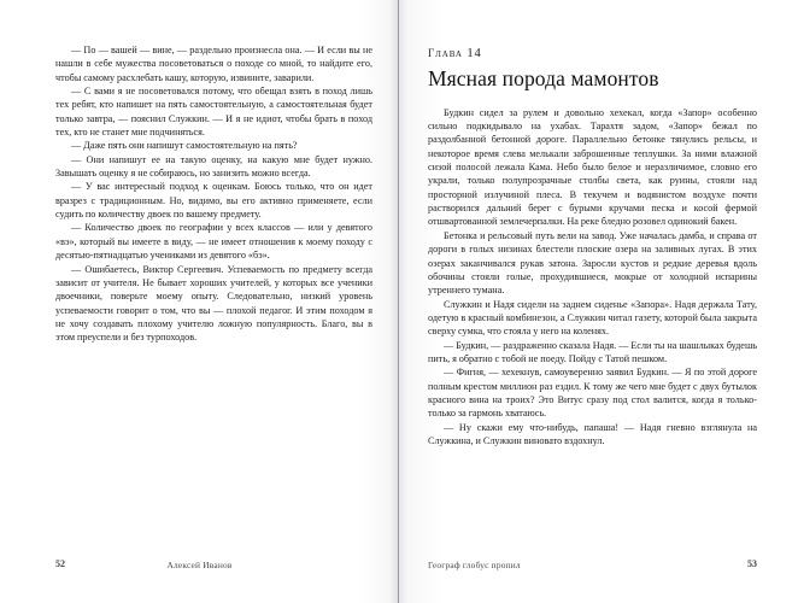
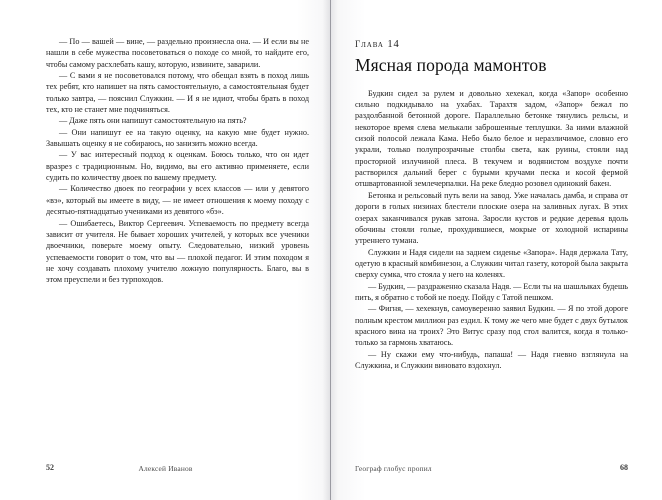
  — По — вашей — вине, — раздельно произнесла она. — И если в нашли в себе мужества посоветоваться о походе со мной, то найдите чтобы самому расхлебать кашу, которую, извините, заварили.
  — С вами я не посоветовался потому, что обещал взять в поход л тех ребят, кто напишет на пять самостоятельную, а самостоятельная б только завтра, — пояснил Служкин. — И я не идиот, чтобы брать в п тех, кто не станет мне подчиняться.
  — Даже пять они напишут самостоятельную на пять?
  — Они напишут ее на такую оценку, на какую мне будет ну Завышать оценку я не собираюсь, но занизить можно всегда.
  — У вас интересный подход к оценкам. Боюсь только, что он вразрез с традиционным. Но, видимо, вы его активно применяете, е судить по количеству двоек по вашему предмету.
  — Количество двоек по географии у всех классов — или у девя «вэ», который вы имеете в виду, — не имеет отношения к моему похо десятью-пятнадцатью учениками из девятого «бэ».
  — Ошибаетесь, Виктор Сергеевич. Успеваемость по предмету вс зависит от учителя. Не бывает хороших учителей, у которых все учен двоечники, поверьте моему опыту. Следовательно, низкий уро успеваемости говорит о том, что вы — плохой педагог. И этим поход не хочу создавать плохому учителю ложную популярность. Благо, в этом преуспели и без турпоходов.
  52
  Алексей Иванов
  ава 14
  ясная порода мамонтов
  Будкин сидел за рулем и довольно хехекал, когда «Запор» особенно ьно подкидывало на ухабах. Тарахтя задом, «Запор» бежал по долбанной бетонной дороге. Параллельно бетонке тянулись рельсы, и оторое время слева мелькали заброшенные теплушки. За ними влажной ой полосой лежала Кама. Небо было белое и неразличимое, словно его али, только полупрозрачные столбы света, как руины, стояли над сторной излучиной плеса. В текучем и водянистом воздухе почти творился дальний берег с бурыми кручами песка и косой фермой вартованной землечерпалки. На реке бледно розовел одинокий бакен.
  Бетонка и рельсовый путь вели на завод. Уже началась дамба, и справа от оги в голых низинах блестели плоские озера на заливных лугах. В этих рах заканчивался рукав затона. Заросли кустов и редкие деревья вдоль чины стояли голые, прохудившиеся, мокрые от холодной испарины еннего тумана.
  Служкин и Надя сидели на заднем сиденье «Запора». Надя держала Тату, тую в красный комбинезон, а Служкин читал газету, которой была закрыта рху сумка, что стояла у него на коленях.
  — Будкин, — раздраженно сказала Надя. — Если ты на шашлыках будешь ь, я обратно с тобой не поеду. Пойду с Татой пешком.
  — Фигня, — хехекнув, самоуверенно заявил Будкин. — Я по этой дороге ным крестом миллион раз ездил. К тому же чего мне будет с двух бутылок сного вина на троих? Это Витус сразу под стол валится, когда я только-ько за гармонь хватаюсь.
  — Ну скажи ему что-нибудь, папаша! — Надя гневно взглянула на ужкина, и Служкин виновато вздохнул.
  граф глобус пропил
- 53
+ 68
